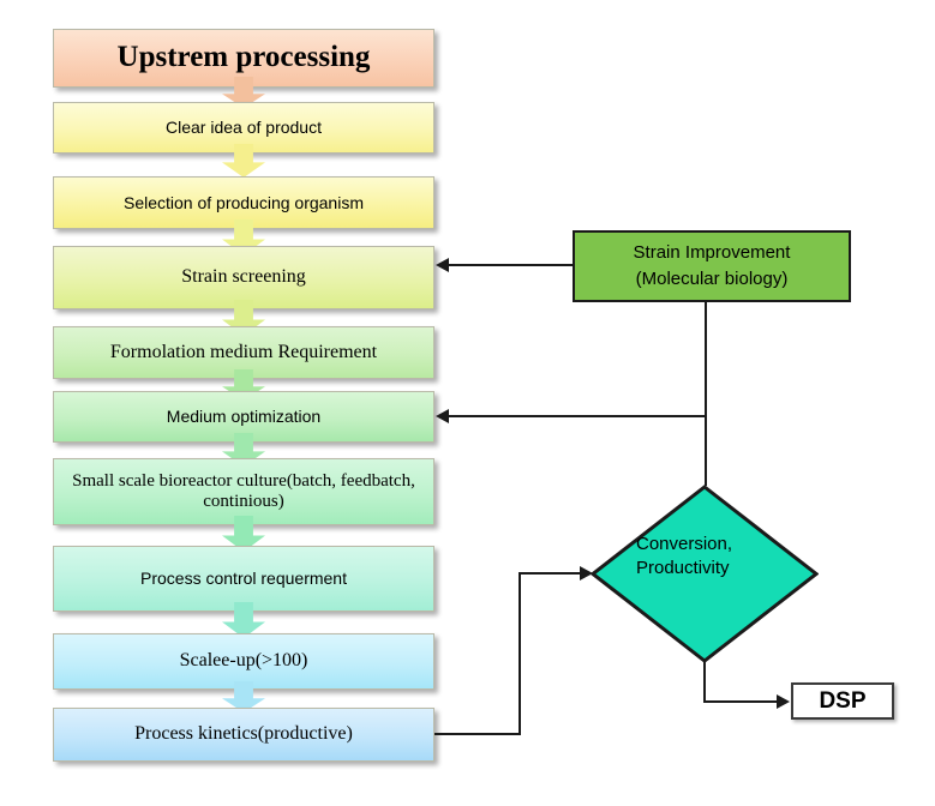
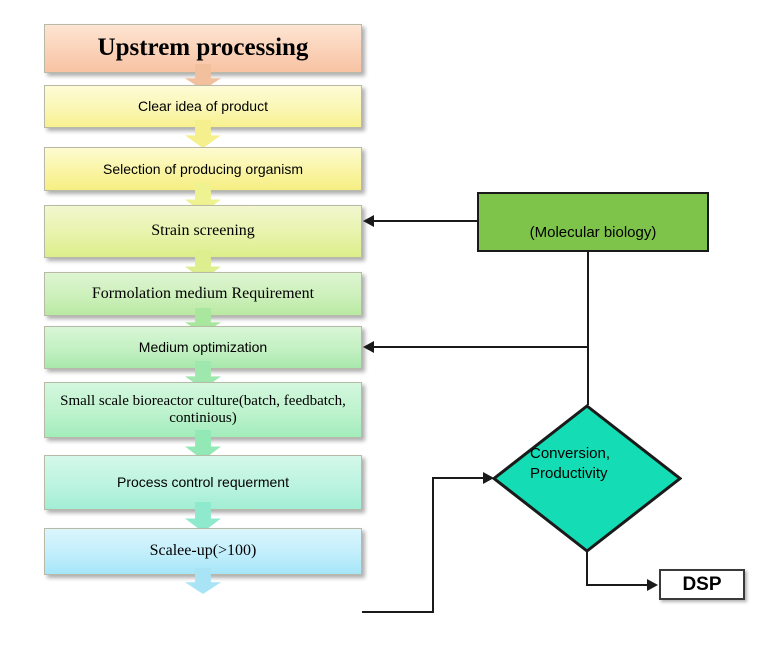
  Upstrem processing
  Clear idea of product
  Selection of producing organism
  Strain screening
  Formolation medium Requirement
  Medium optimization
  Small scale bioreactor culture(batch, feedbatch, continious)
  Process control requerment
  Scalee-up(>100)
- Process kinetics(productive)
- Strain Improvement
  (Molecular biology)
  Conversion,
  Productivity
  DSP
